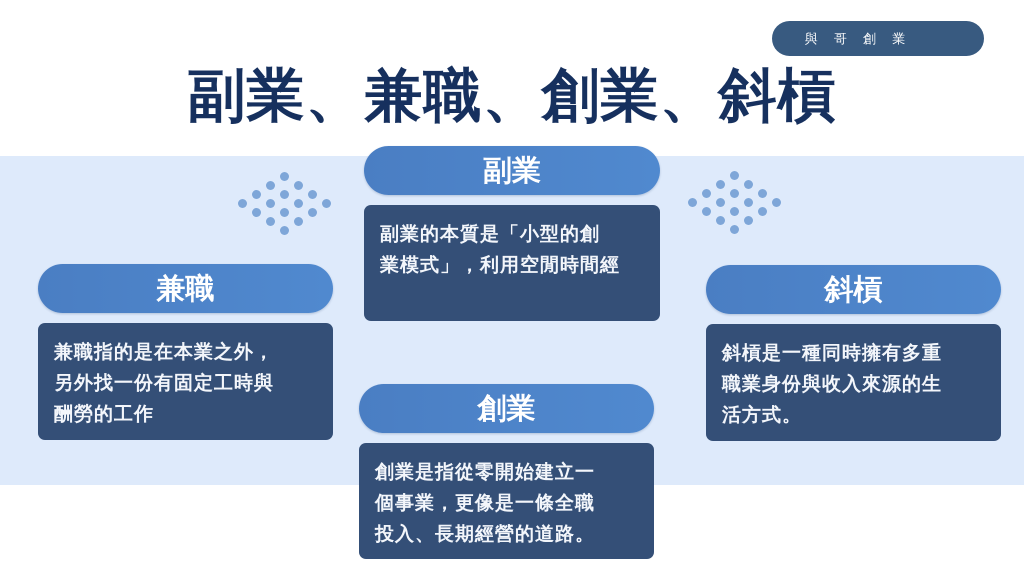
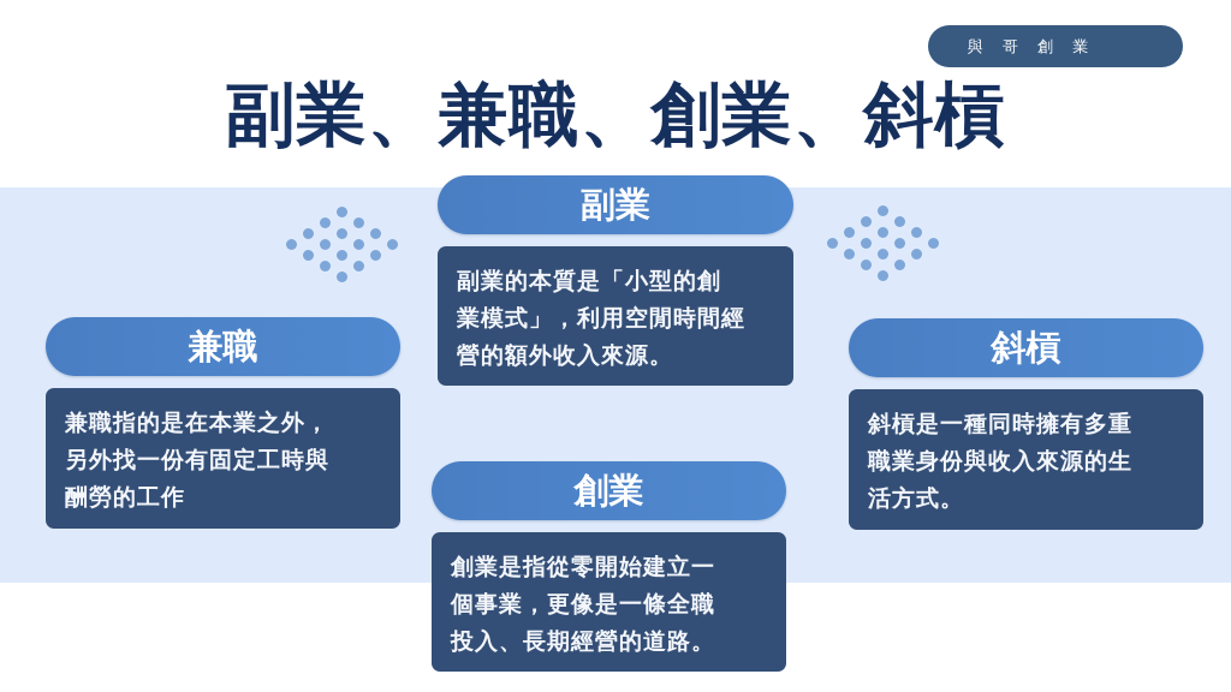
  與 哥 創 業
  副業、兼職、創業、斜槓
  副業
  副業的本質是「小型的創
  業模式」，利用空閒時間經
+ 營的額外收入來源。
  兼職
  兼職指的是在本業之外，
  另外找一份有固定工時與
  酬勞的工作
  斜槓
  斜槓是一種同時擁有多重
  職業身份與收入來源的生
  活方式。
  創業
  創業是指從零開始建立一
  個事業，更像是一條全職
  投入、長期經營的道路。
